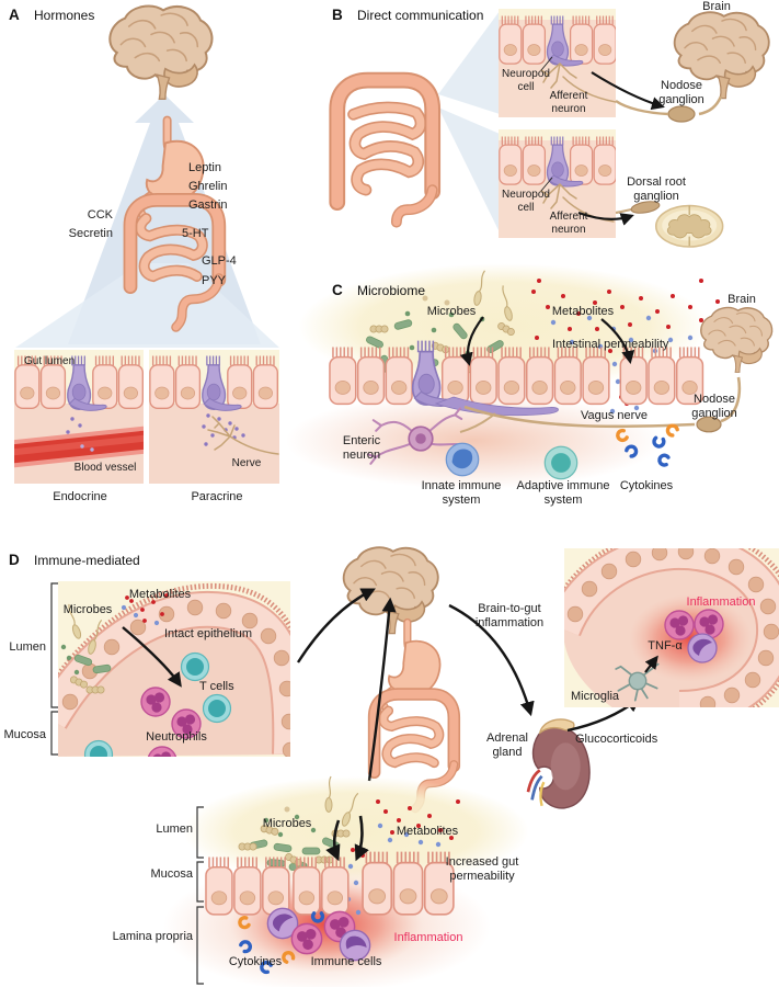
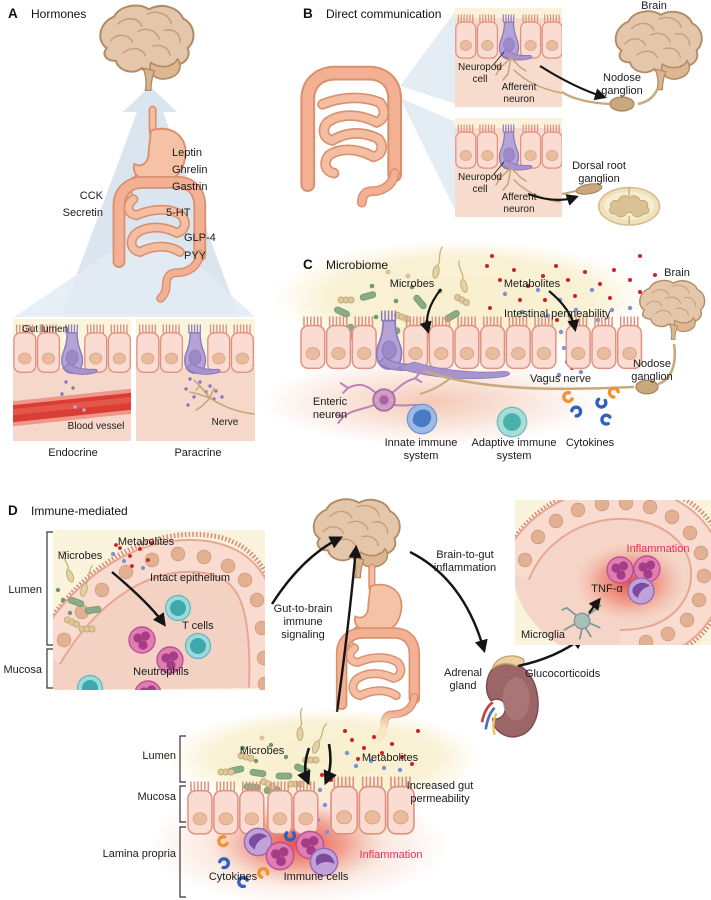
  A
  Hormones
  Leptin
  Ghrelin
  Gastrin
  CCK
  Secretin
  5-HT
  GLP-4
  PYY
  Gut lumen
  Blood vessel
  Nerve
  Endocrine
  Paracrine
  B
  Direct communication
  Brain
  Neuropod cell
  Afferent neuron
  Nodose ganglion
  Neuropod cell
  Afferent neuron
  Dorsal root ganglion
  C
  Microbiome
  Microbes
  Metabolites
  Intestinal permeability
  Brain
  Nodose ganglion
  Vagus nerve
  Enteric neuron
  Innate immune system
  Adaptive immune system
  Cytokines
  D
  Immune-mediated
  Lumen
  Mucosa
  Microbes
  Metabolites
  Intact epithelium
  T cells
  Neutrophils
+ Gut-to-brain immune signaling
  Brain-to-gut inflammation
  Adrenal gland
  Glucocorticoids
  Inflammation
  TNF-α
  Microglia
  Lumen
  Mucosa
  Lamina propria
  Microbes
  Metabolites
  Increased gut permeability
  Cytokines
  Immune cells
  Inflammation
